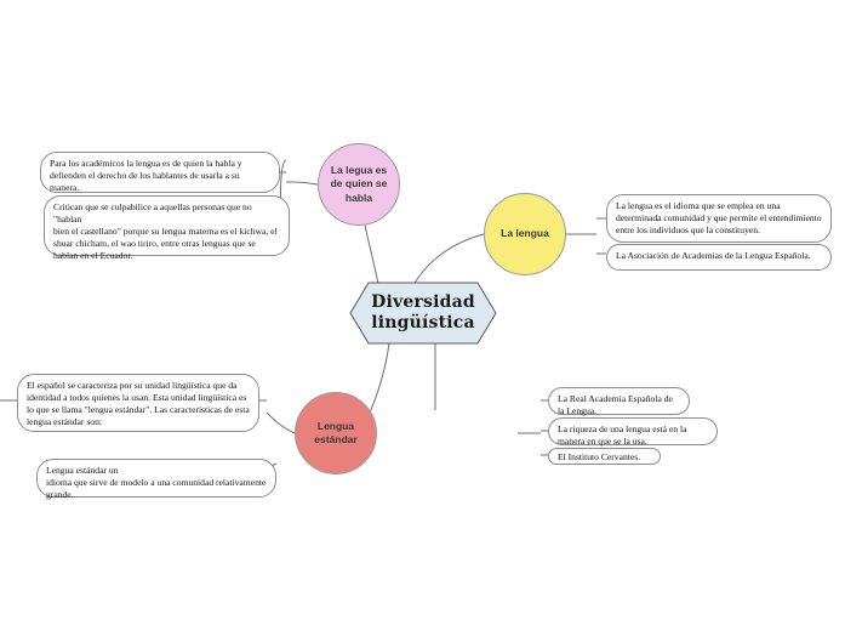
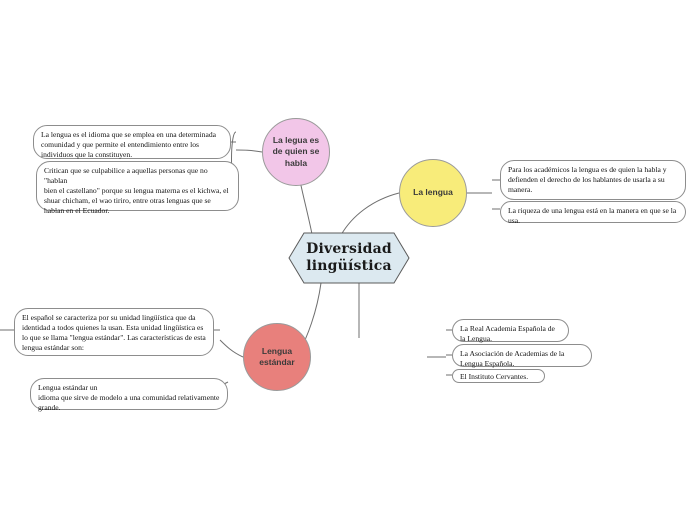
  Diversidad lingüística
  La legua es
  de quien se
  habla
  La lengua
  Lengua
  estándar
- Para los académicos la lengua es de quien la habla y defienden el derecho de los hablantes de usarla a su manera.
+ La lengua es el idioma que se emplea en una determinada comunidad y que permite el entendimiento entre los individuos que la constituyen.
  Critican que se culpabilice a aquellas personas que no "hablan
  bien el castellano" porque su lengua materna es el kichwa, el shuar chicham, el wao tiriro, entre otras lenguas que se hablan en el Ecuador.
- La lengua es el idioma que se emplea en una determinada comunidad y que permite el entendimiento entre los individuos que la constituyen.
+ Para los académicos la lengua es de quien la habla y defienden el derecho de los hablantes de usarla a su manera.
- La Asociación de Academias de la Lengua Española.
+ La riqueza de una lengua está en la manera en que se la usa.
  El español se caracteriza por su unidad lingüística que da identidad a todos quienes la usan. Esta unidad lingüística es lo que se llama "lengua estándar". Las características de esta lengua estándar son:
  Lengua estándar un
  idioma que sirve de modelo a una comunidad relativamente grande.
  La Real Academia Española de la Lengua.
- La riqueza de una lengua está en la manera en que se la usa.
+ La Asociación de Academias de la Lengua Española.
  El Instituto Cervantes.
